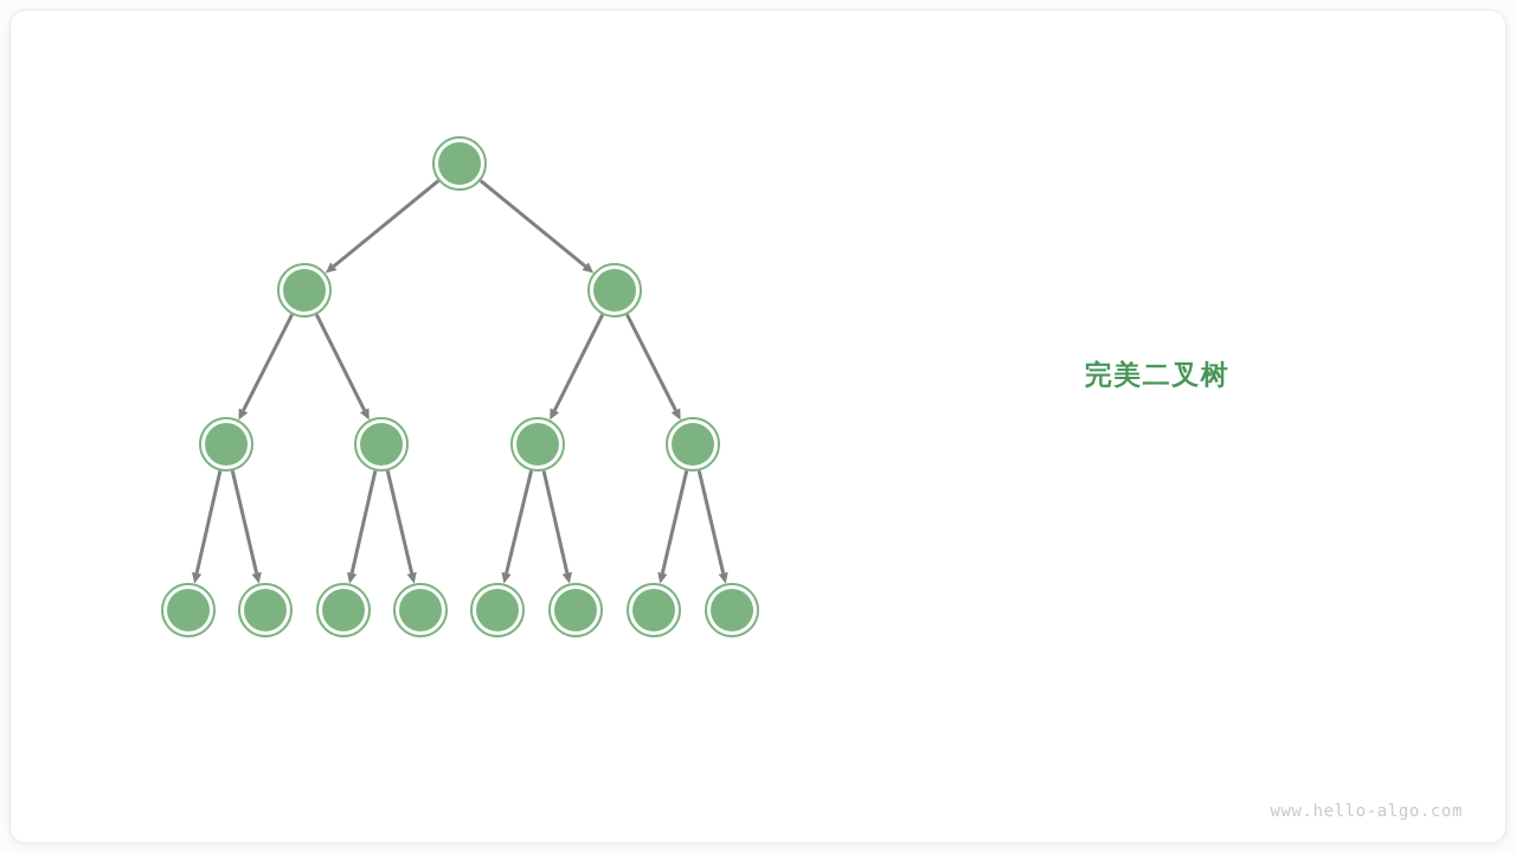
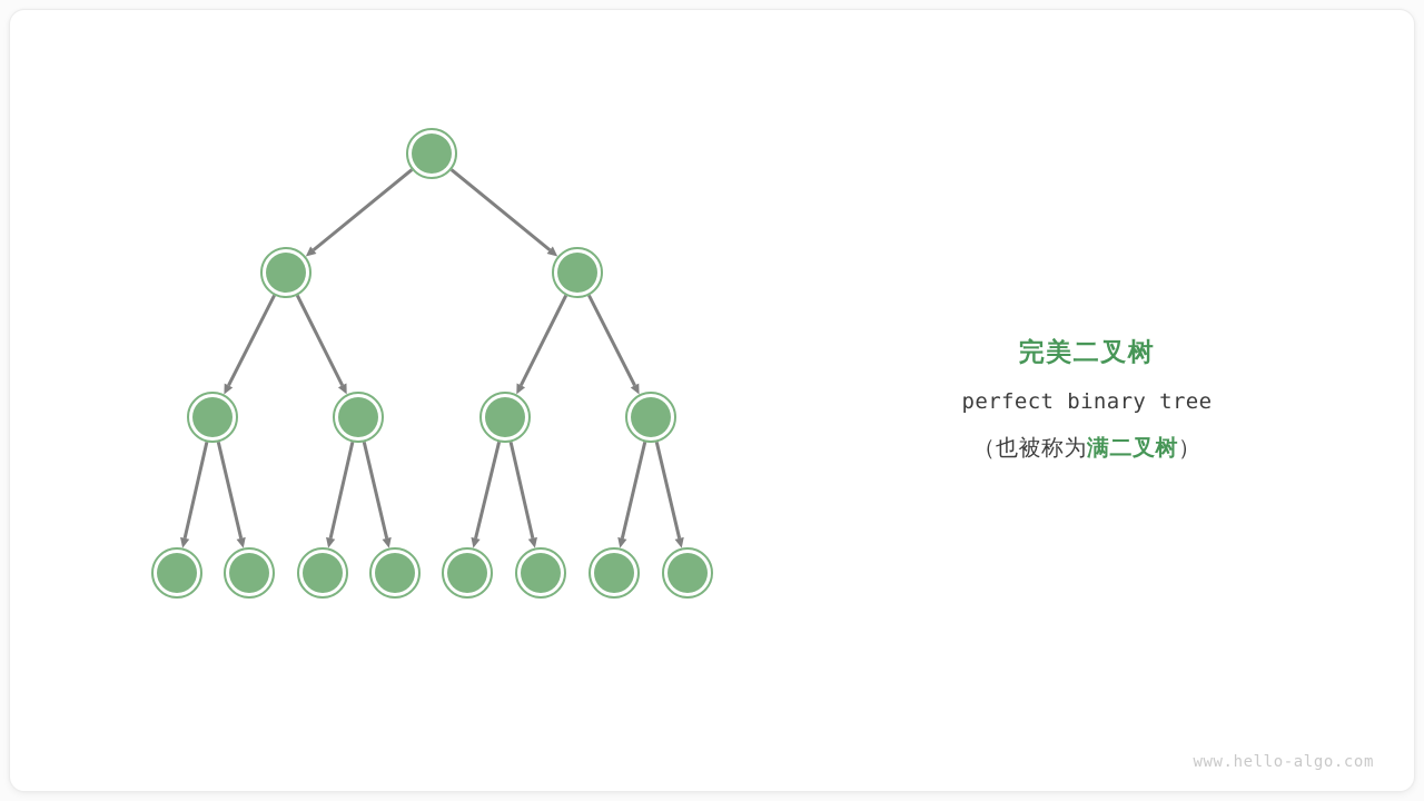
  完美二叉树
+ perfect binary tree
+ （也被称为满二叉树）
  www.hello-algo.com
